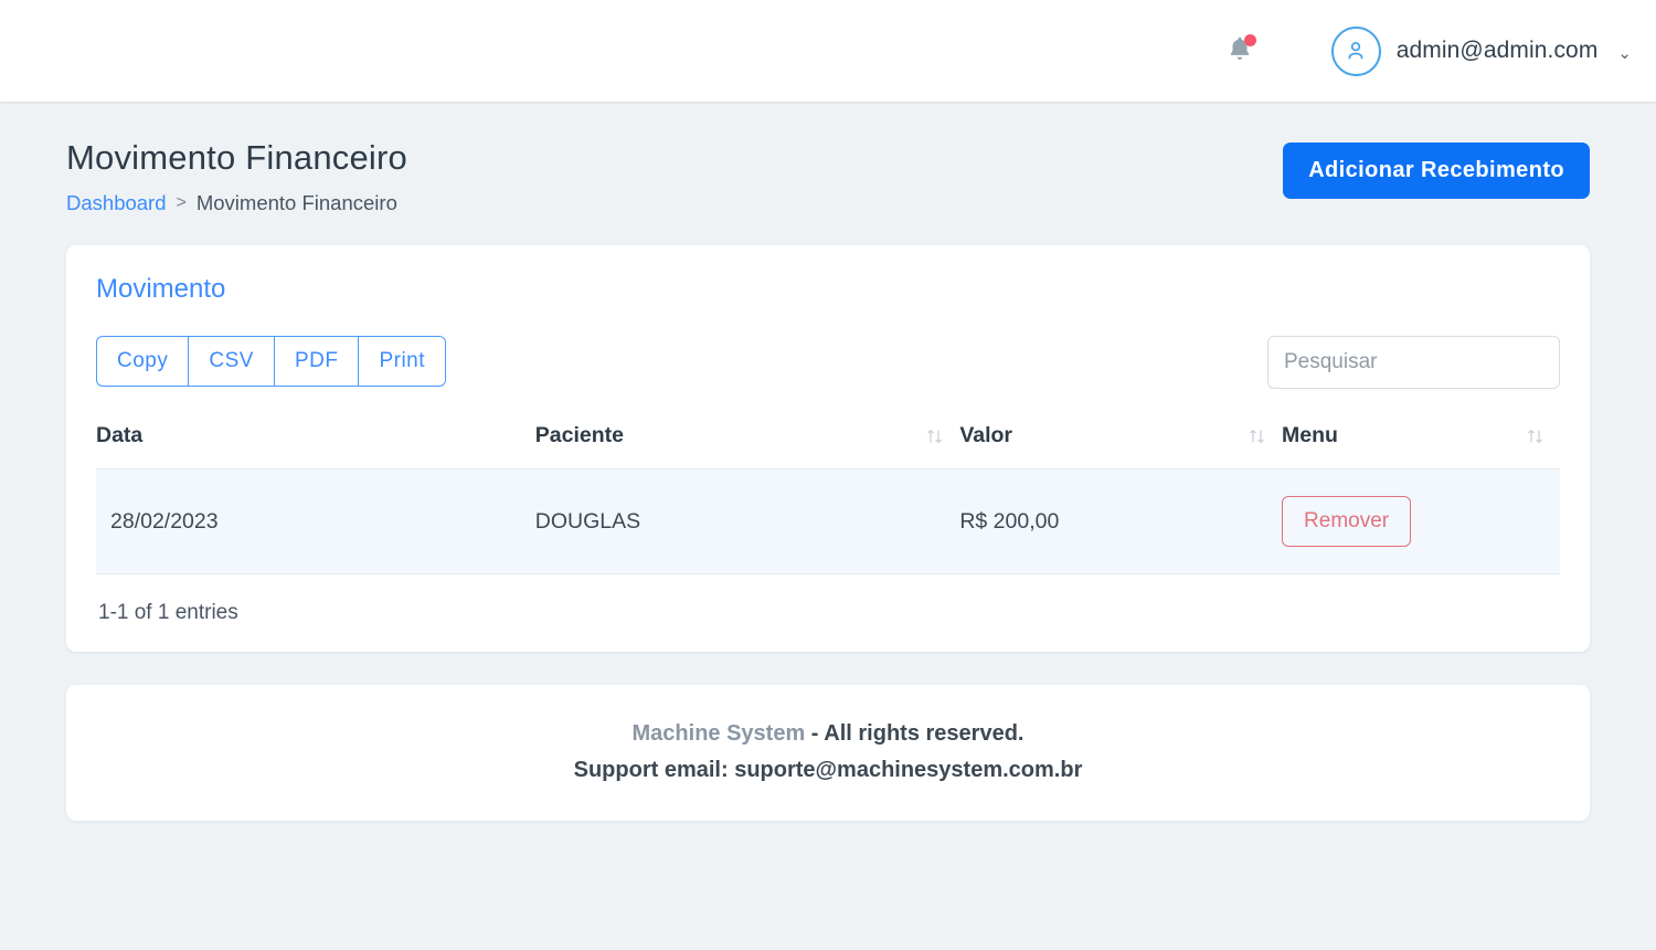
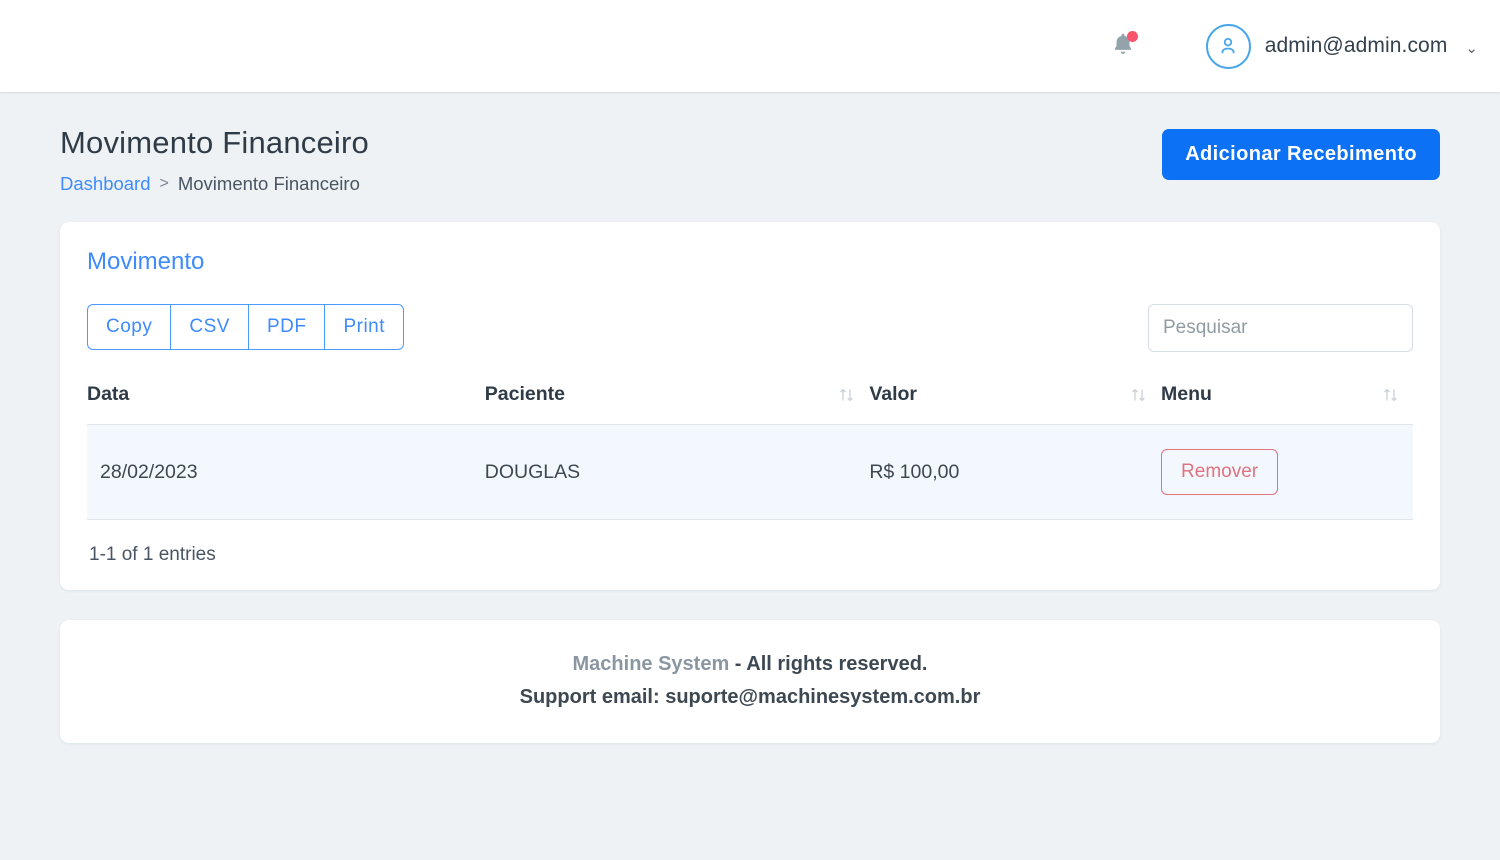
  admin@admin.com
  ⌄
  Movimento Financeiro
  Dashboard
  >
  Movimento Financeiro
  Adicionar Recebimento
  Movimento
  Copy
  CSV
  PDF
  Print
  Pesquisar
  Data	Paciente	Valor	Menu
- 28/02/2023	DOUGLAS	R$ 200,00	Remover
+ 28/02/2023	DOUGLAS	R$ 100,00	Remover
  1-1 of 1 entries
  Machine System - All rights reserved.
  Support email: suporte@machinesystem.com.br
